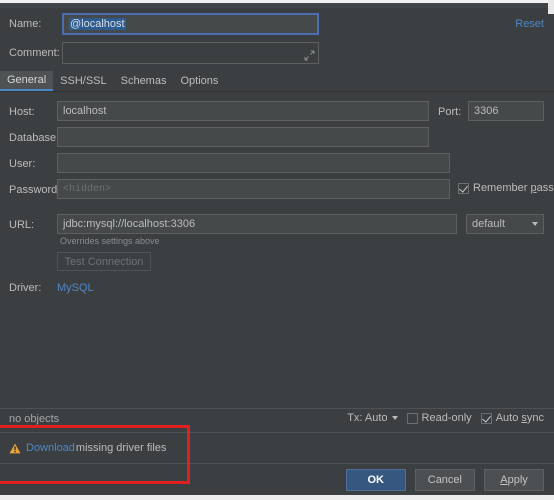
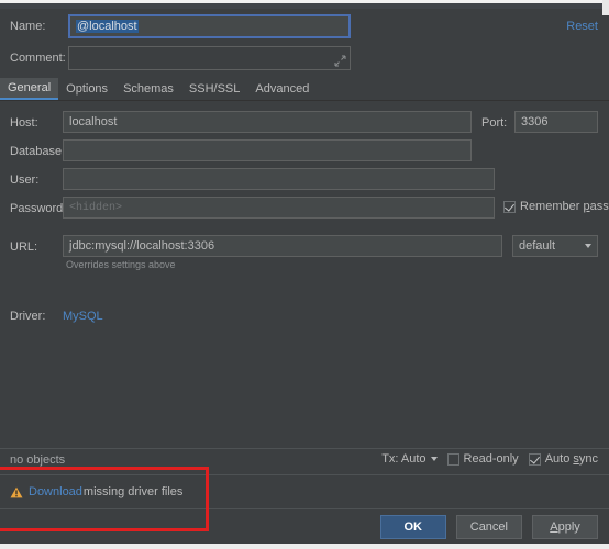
  Name:
  @localhost
  Reset
  Comment:
  General
- SSH/SSL
+ Options
  Schemas
- Options
+ SSH/SSL
+ Advanced
  Host:
  localhost
  Port:
  3306
  Database
  User:
  Password
  <hidden>
  Remember pass
  URL:
  jdbc:mysql://localhost:3306
  Overrides settings above
  default
- Test Connection
  Driver:
  MySQL
  no objects
  Tx: Auto
  Read-only
  Auto sync
  Download
  missing driver files
  OK
  Cancel
  A
  pply
